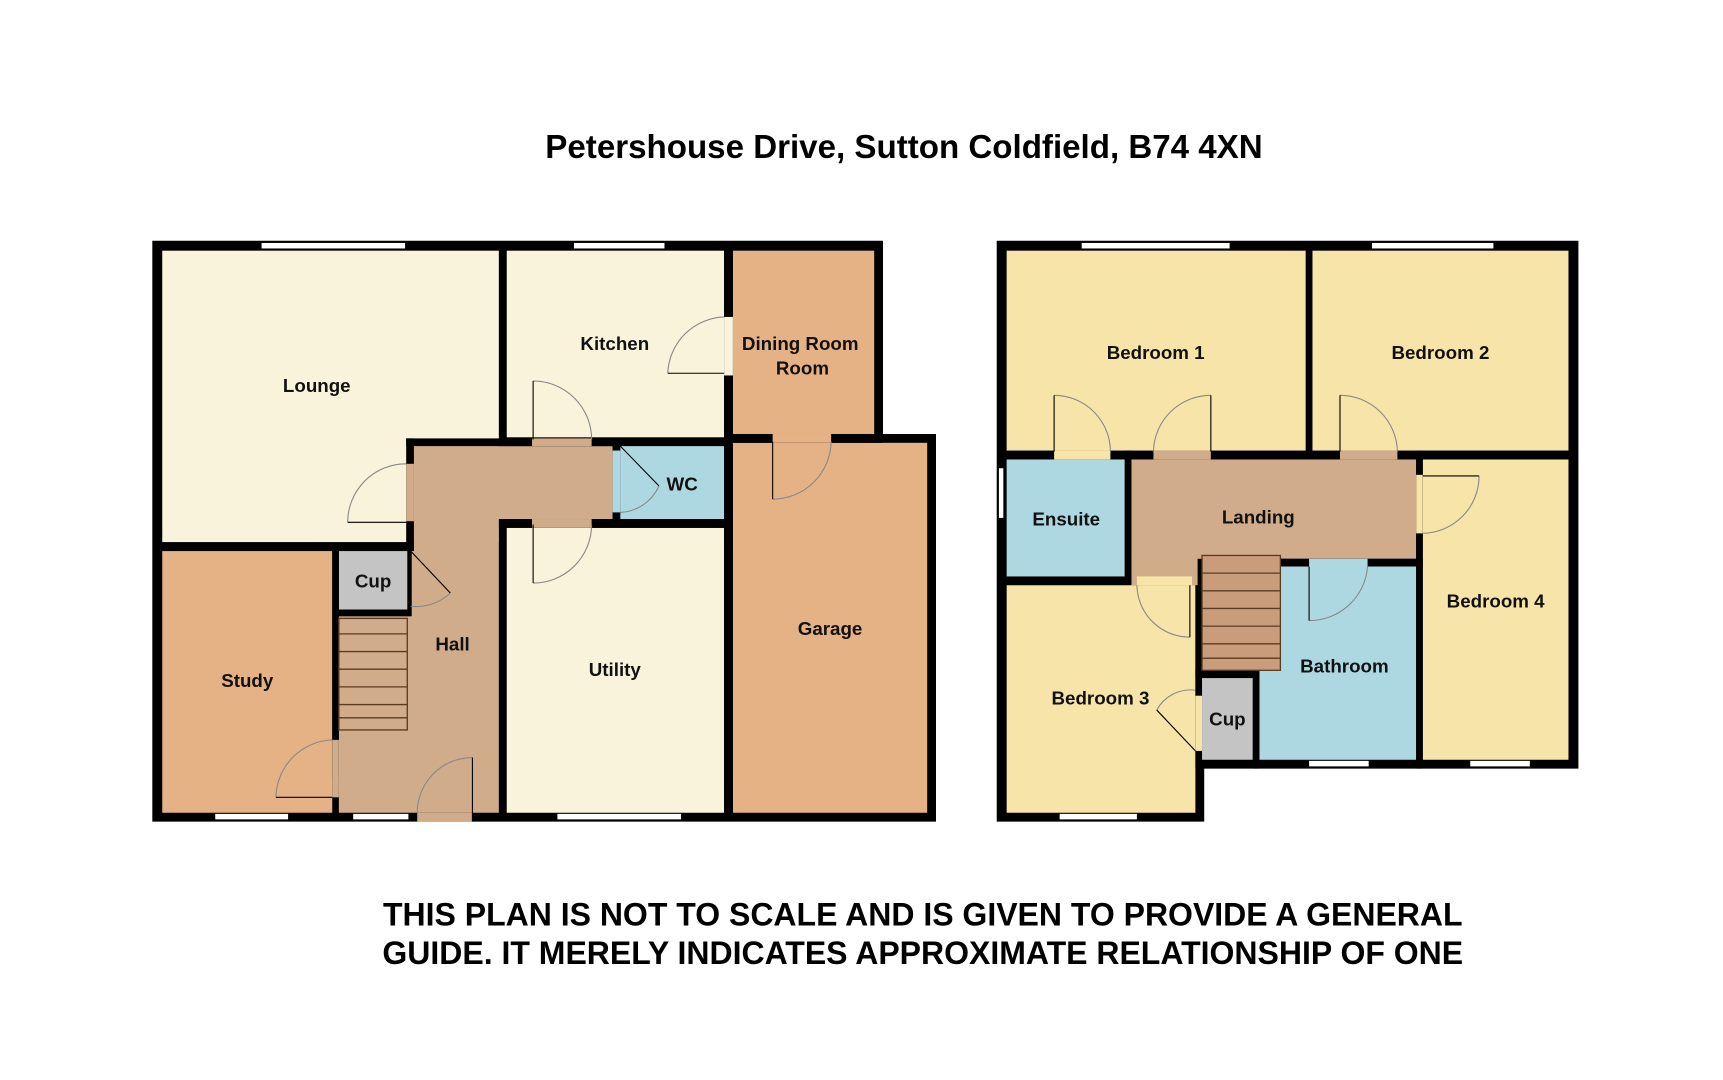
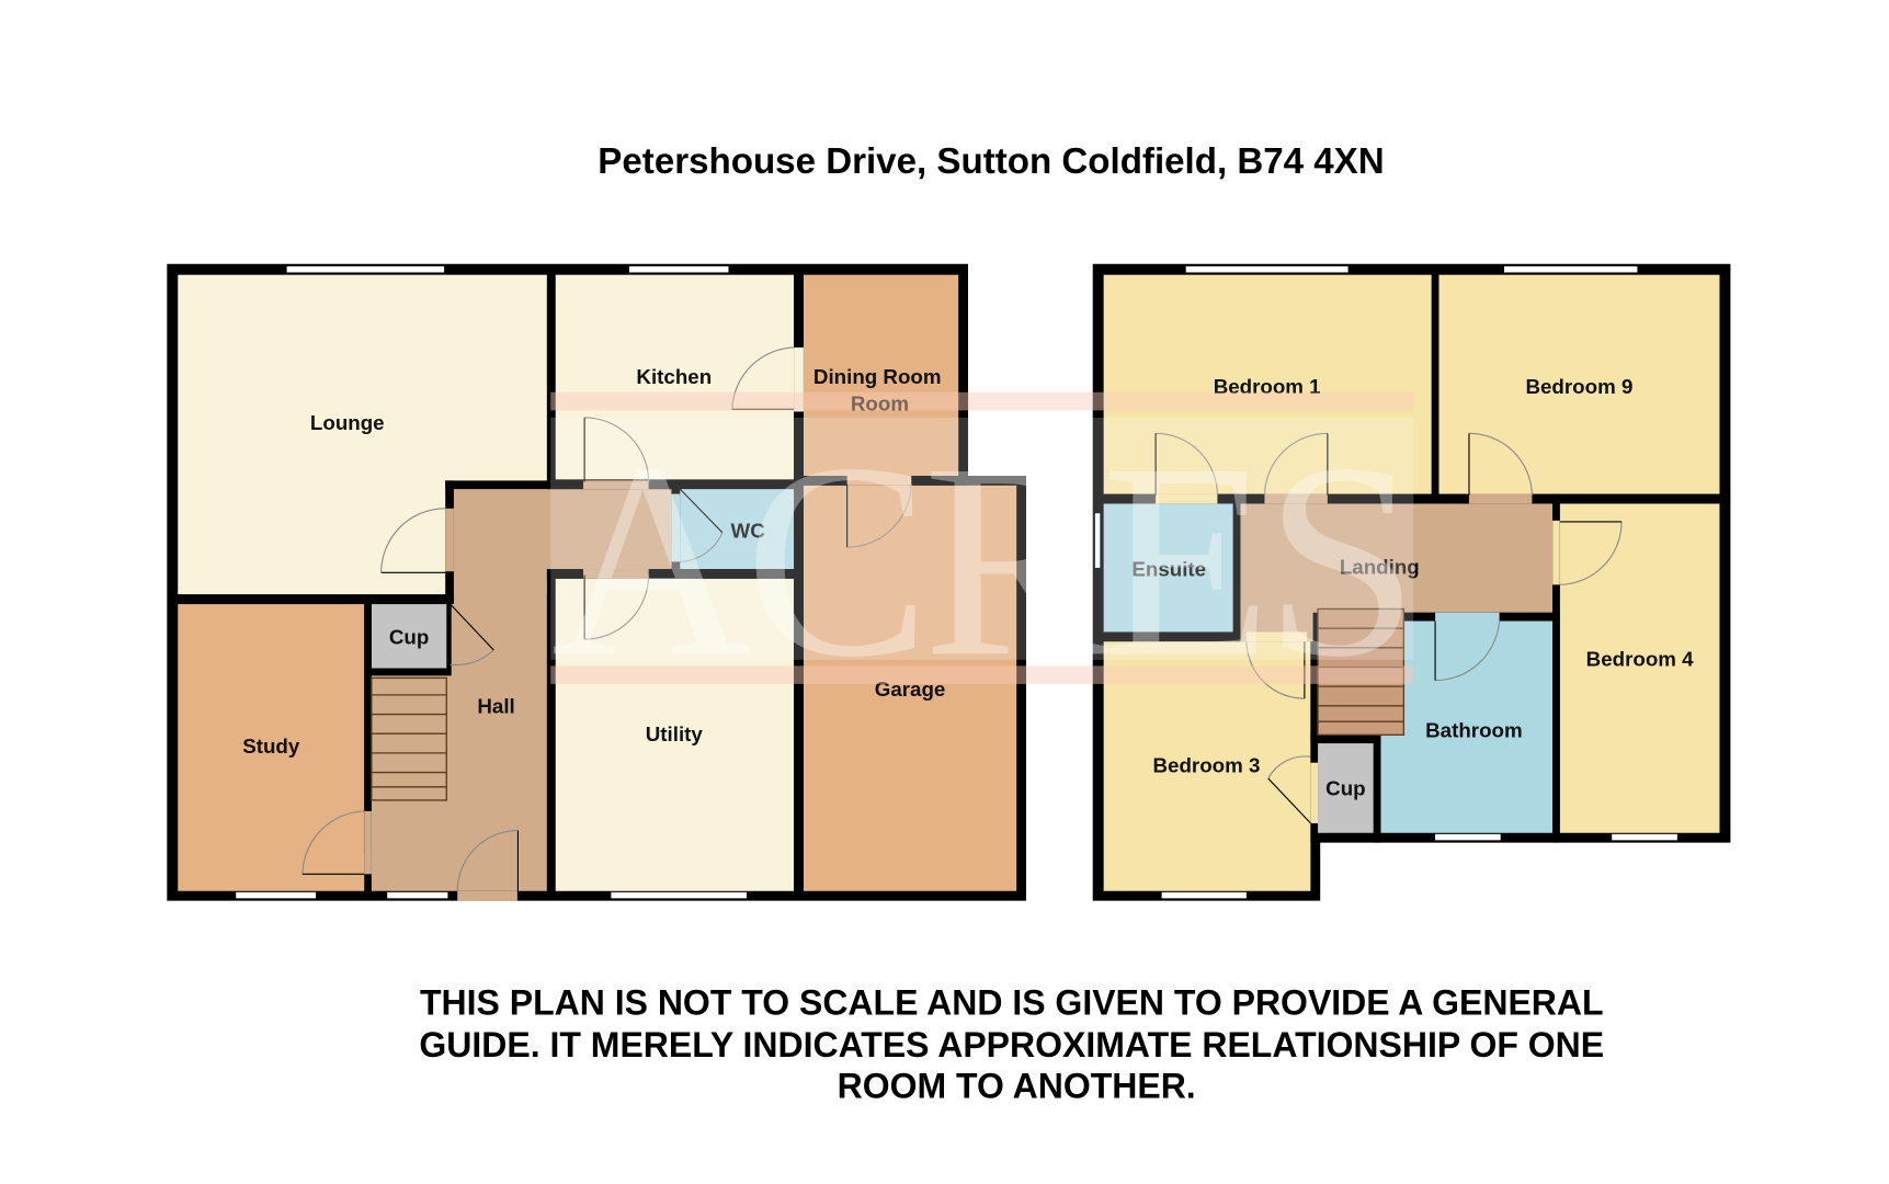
  Petershouse Drive, Sutton Coldfield, B74 4XN
  Lounge
  Kitchen
  Dining Room
  Room
  WC
  Cup
  Hall
  Study
  Utility
  Garage
  Bedroom 1
- Bedroom 2
+ Bedroom 9
  Ensuite
  Landing
  Bedroom 4
  Bathroom
  Bedroom 3
  Cup
+ ACRES
  THIS PLAN IS NOT TO SCALE AND IS GIVEN TO PROVIDE A GENERAL
  GUIDE. IT MERELY INDICATES APPROXIMATE RELATIONSHIP OF ONE
+ ROOM TO ANOTHER.
